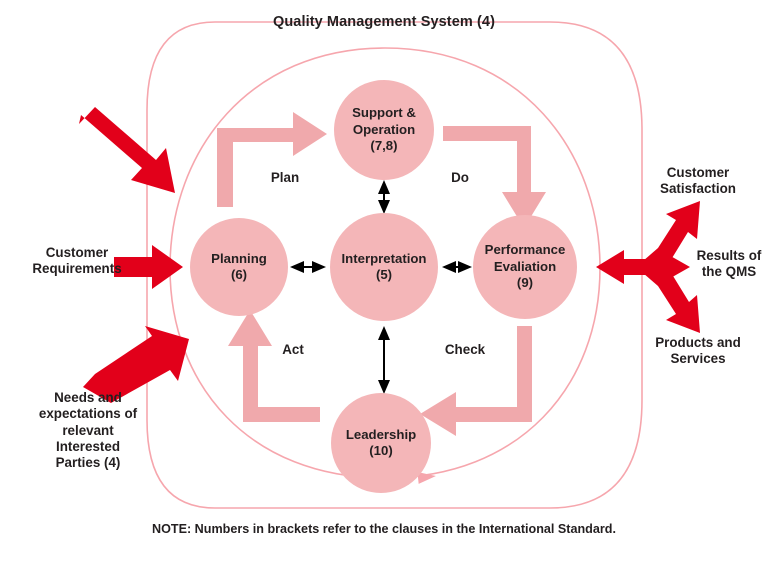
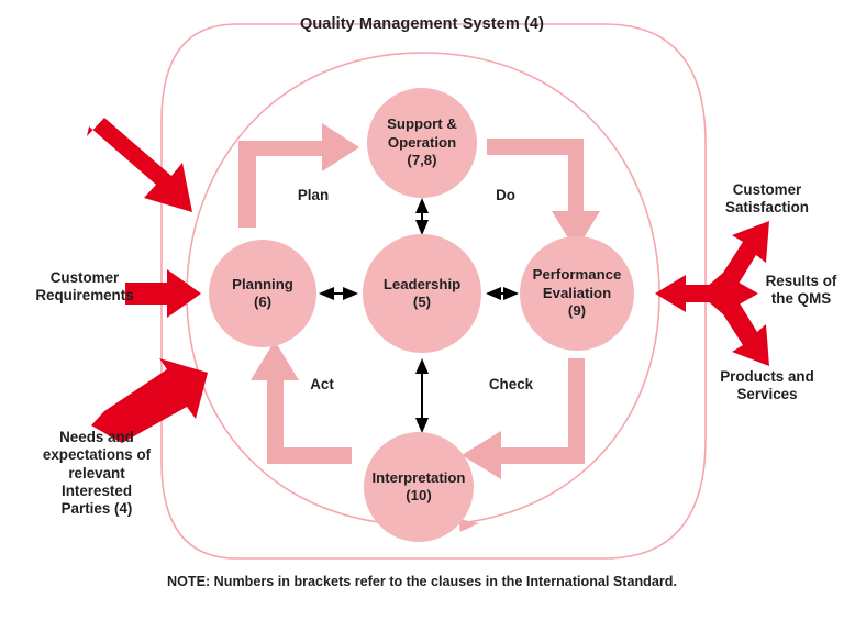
  Quality Management System (4)
  Support &
  Operation
  (7,8)
  Planning
  (6)
- Interpretation
+ Leadership
  (5)
  Performance
  Evaliation
  (9)
- Leadership
+ Interpretation
  (10)
  Plan
  Do
  Act
  Check
  Customer
  Requirements
  Needs and
  expectations of
  relevant
  Interested
  Parties (4)
  Customer
  Satisfaction
  Results of
  the QMS
  Products and
  Services
  NOTE: Numbers in brackets refer to the clauses in the International Standard.
